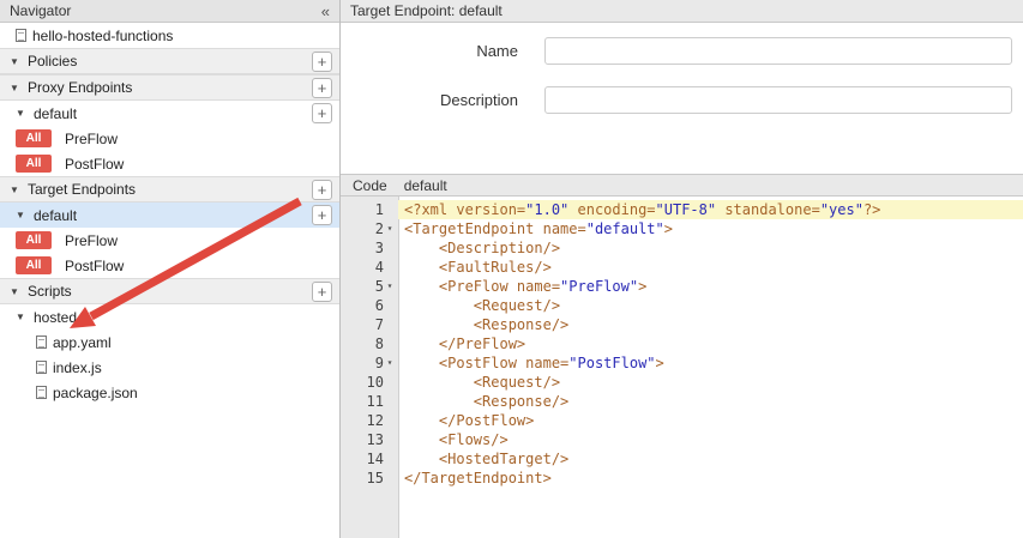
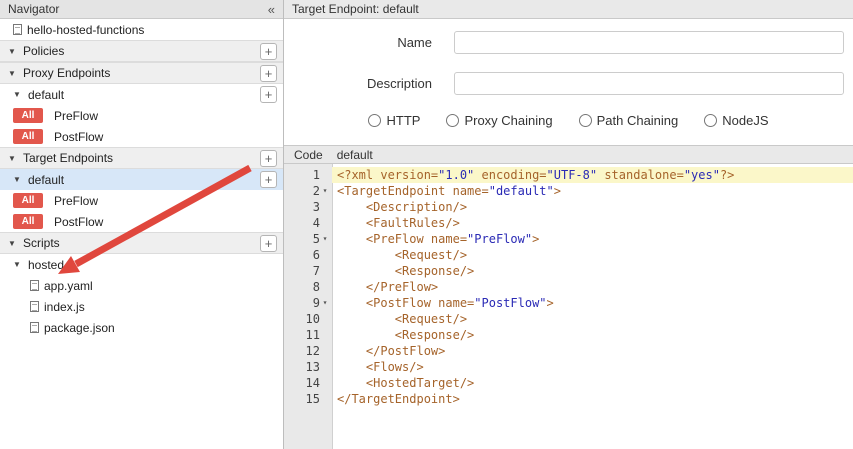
  Navigator
  «
  hello-hosted-functions
  ▼
  Policies
  +
  ▼
  Proxy Endpoints
  +
  ▼
  default
  +
  All
  PreFlow
  All
  PostFlow
  ▼
  Target Endpoints
  +
  ▼
  default
  +
  All
  PreFlow
  All
  PostFlow
  ▼
  Scripts
  +
  ▼
  hosted
  app.yaml
  index.js
  package.json
  Target Endpoint: default
  Name
  Description
+ HTTP
+ Proxy Chaining
+ Path Chaining
+ NodeJS
  Code
  default
  1
  <?xml version="1.0" encoding="UTF-8" standalone="yes"?>
  2
  ▾
  <TargetEndpoint name="default">
  3
  <Description/>
  4
  <FaultRules/>
  5
  ▾
  <PreFlow name="PreFlow">
  6
  <Request/>
  7
  <Response/>
  8
  </PreFlow>
  9
  ▾
  <PostFlow name="PostFlow">
  10
  <Request/>
  11
  <Response/>
  12
  </PostFlow>
  13
  <Flows/>
  14
  <HostedTarget/>
  15
  </TargetEndpoint>
